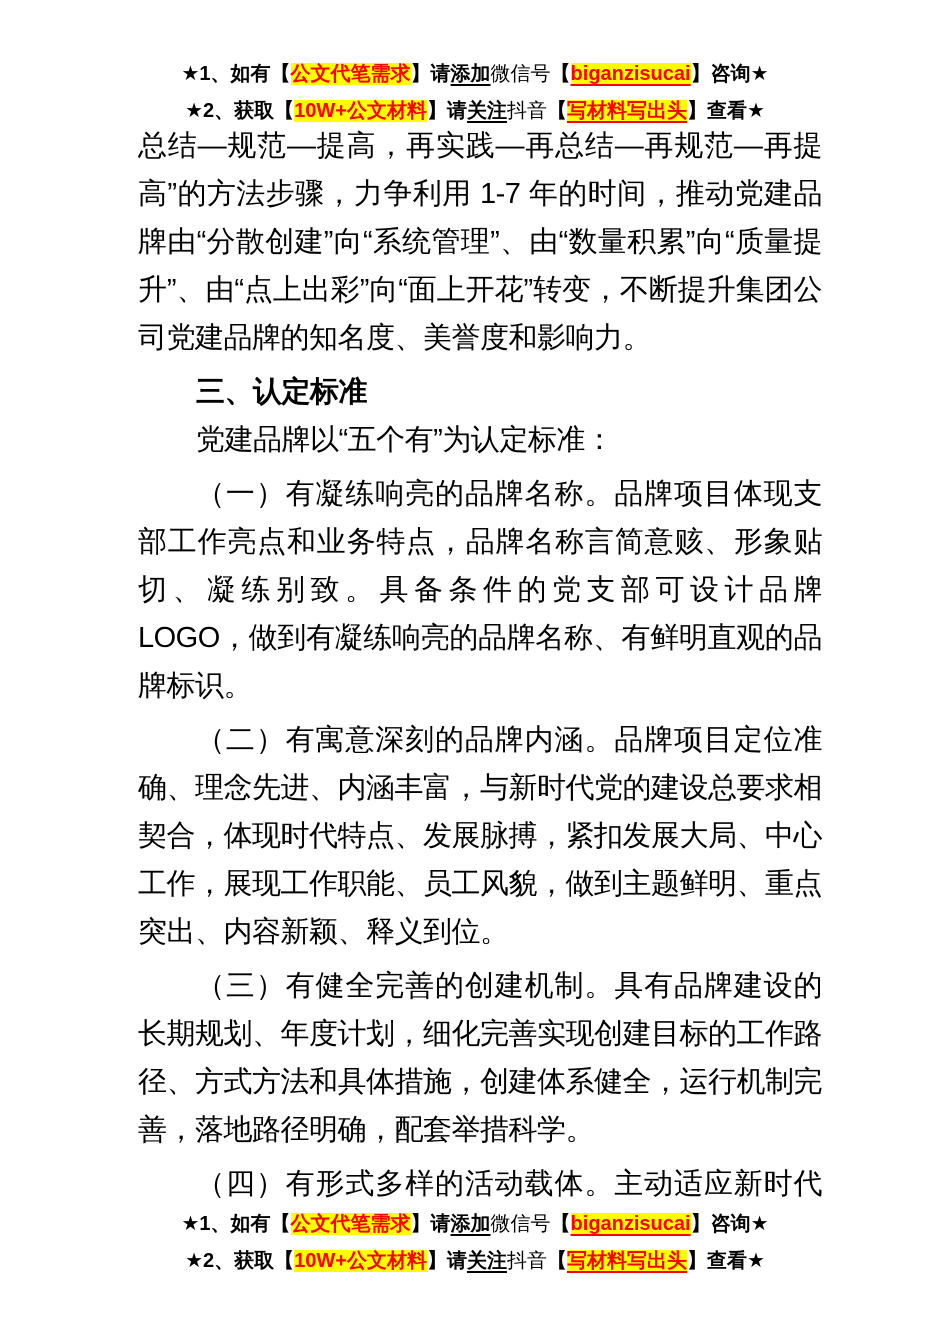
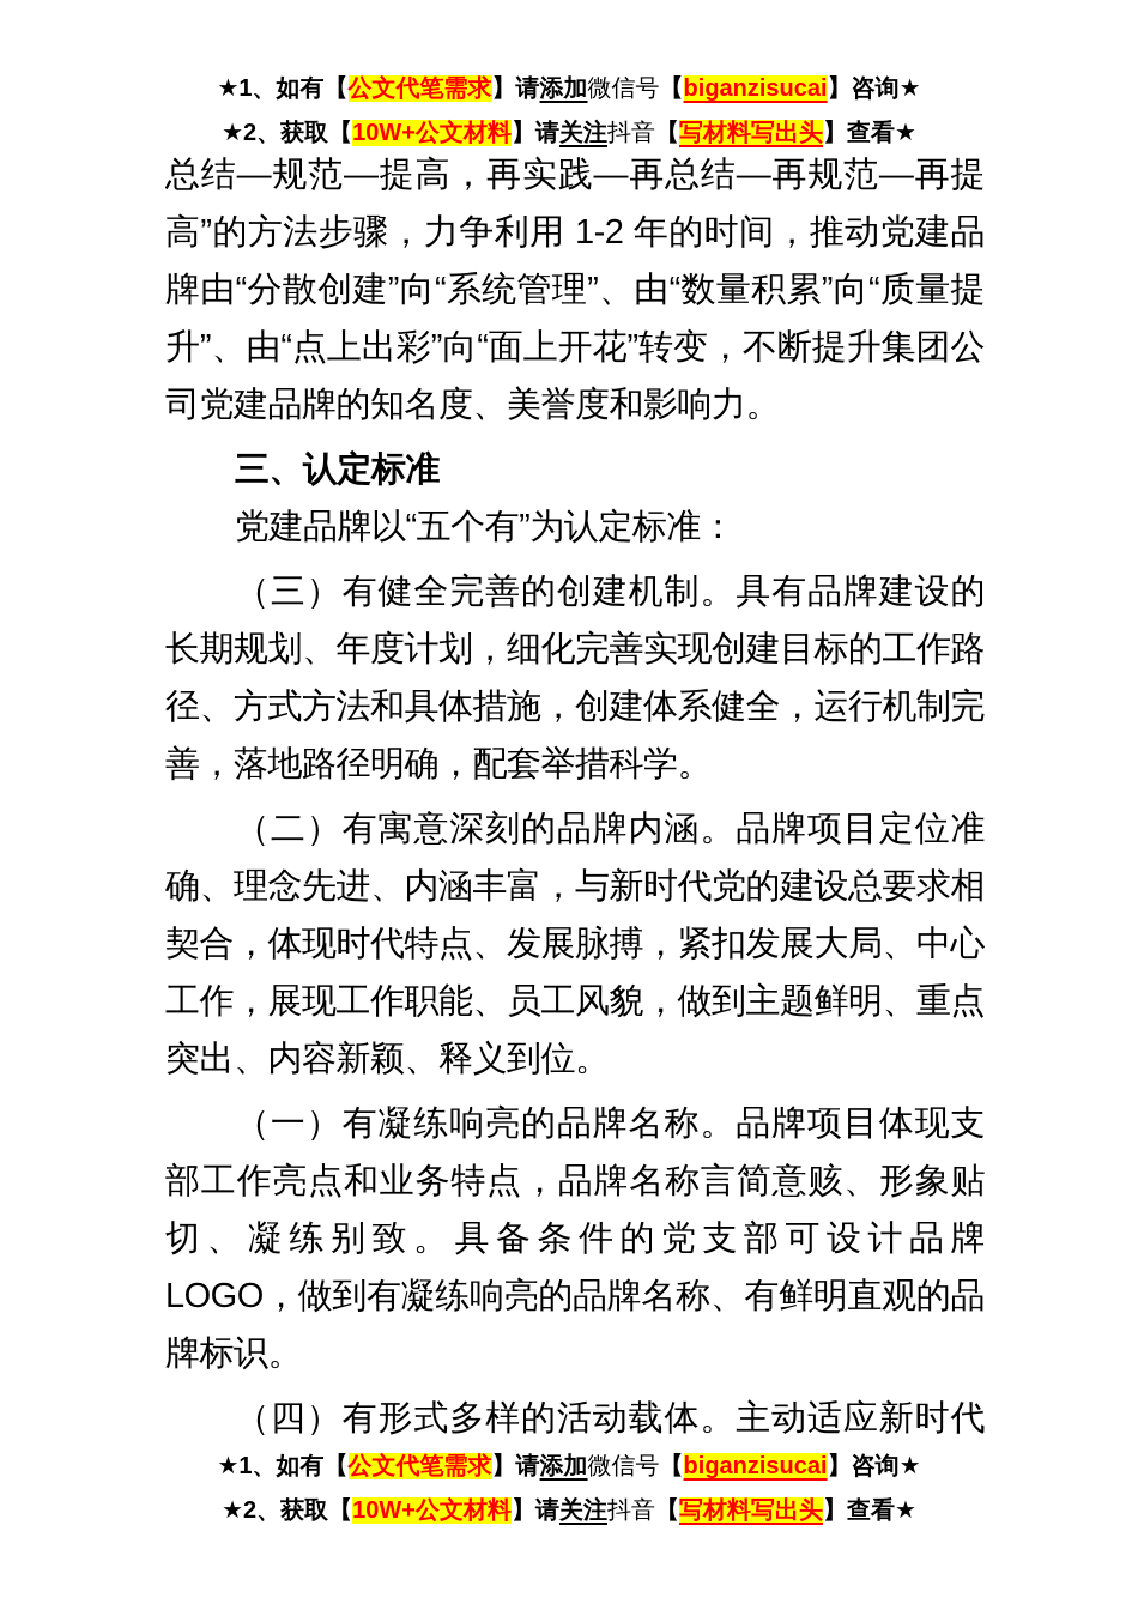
  ★1、如有【公文代笔需求】请添加微信号【biganzisucai】咨询★
  ★2、获取【10W+公文材料】请关注抖音【写材料写出头】查看★
- 总结—规范—提高，再实践—再总结—再规范—再提高”的方法步骤，力争利用 1-7 年的时间，推动党建品牌由“分散创建”向“系统管理”、由“数量积累”向“质量提升”、由“点上出彩”向“面上开花”转变，不断提升集团公司党建品牌的知名度、美誉度和影响力。
+ 总结—规范—提高，再实践—再总结—再规范—再提高”的方法步骤，力争利用 1-2 年的时间，推动党建品牌由“分散创建”向“系统管理”、由“数量积累”向“质量提升”、由“点上出彩”向“面上开花”转变，不断提升集团公司党建品牌的知名度、美誉度和影响力。
  三、认定标准
  党建品牌以“五个有”为认定标准：
- （一）有凝练响亮的品牌名称。品牌项目体现支部工作亮点和业务特点，品牌名称言简意赅、形象贴切、凝练别致。具备条件的党支部可设计品牌 LOGO，做到有凝练响亮的品牌名称、有鲜明直观的品牌标识。
+ （三）有健全完善的创建机制。具有品牌建设的长期规划、年度计划，细化完善实现创建目标的工作路径、方式方法和具体措施，创建体系健全，运行机制完善，落地路径明确，配套举措科学。
  （二）有寓意深刻的品牌内涵。品牌项目定位准确、理念先进、内涵丰富，与新时代党的建设总要求相契合，体现时代特点、发展脉搏，紧扣发展大局、中心工作，展现工作职能、员工风貌，做到主题鲜明、重点突出、内容新颖、释义到位。
- （三）有健全完善的创建机制。具有品牌建设的长期规划、年度计划，细化完善实现创建目标的工作路径、方式方法和具体措施，创建体系健全，运行机制完善，落地路径明确，配套举措科学。
+ （一）有凝练响亮的品牌名称。品牌项目体现支部工作亮点和业务特点，品牌名称言简意赅、形象贴切、凝练别致。具备条件的党支部可设计品牌 LOGO，做到有凝练响亮的品牌名称、有鲜明直观的品牌标识。
  ★1、如有【公文代笔需求】请添加微信号【biganzisucai】咨询★
  ★2、获取【10W+公文材料】请关注抖音【写材料写出头】查看★
